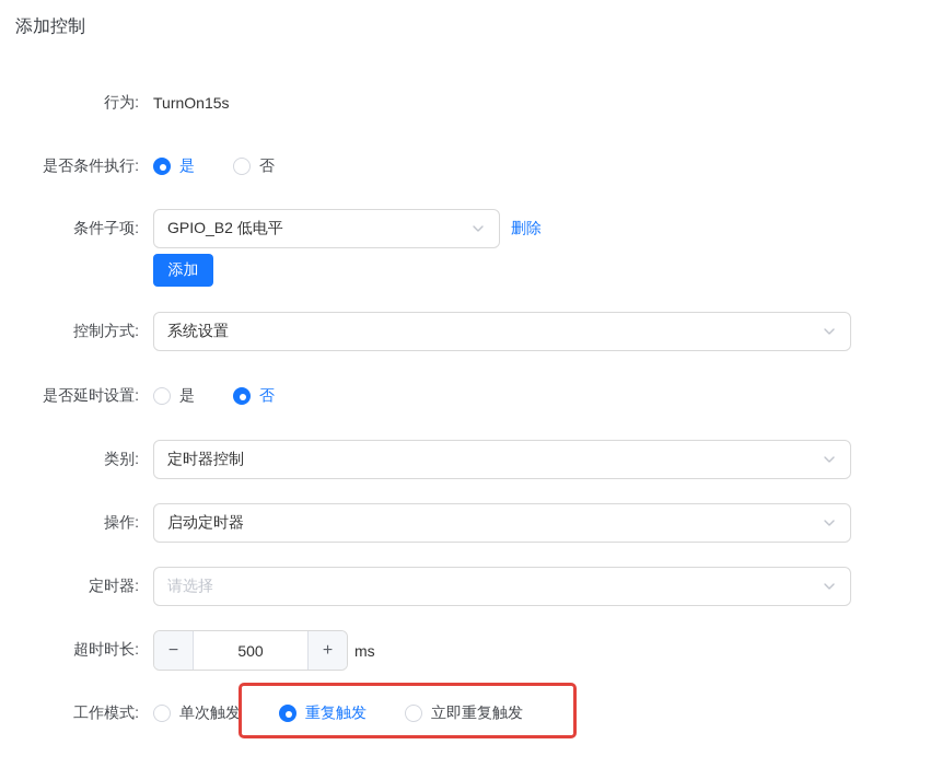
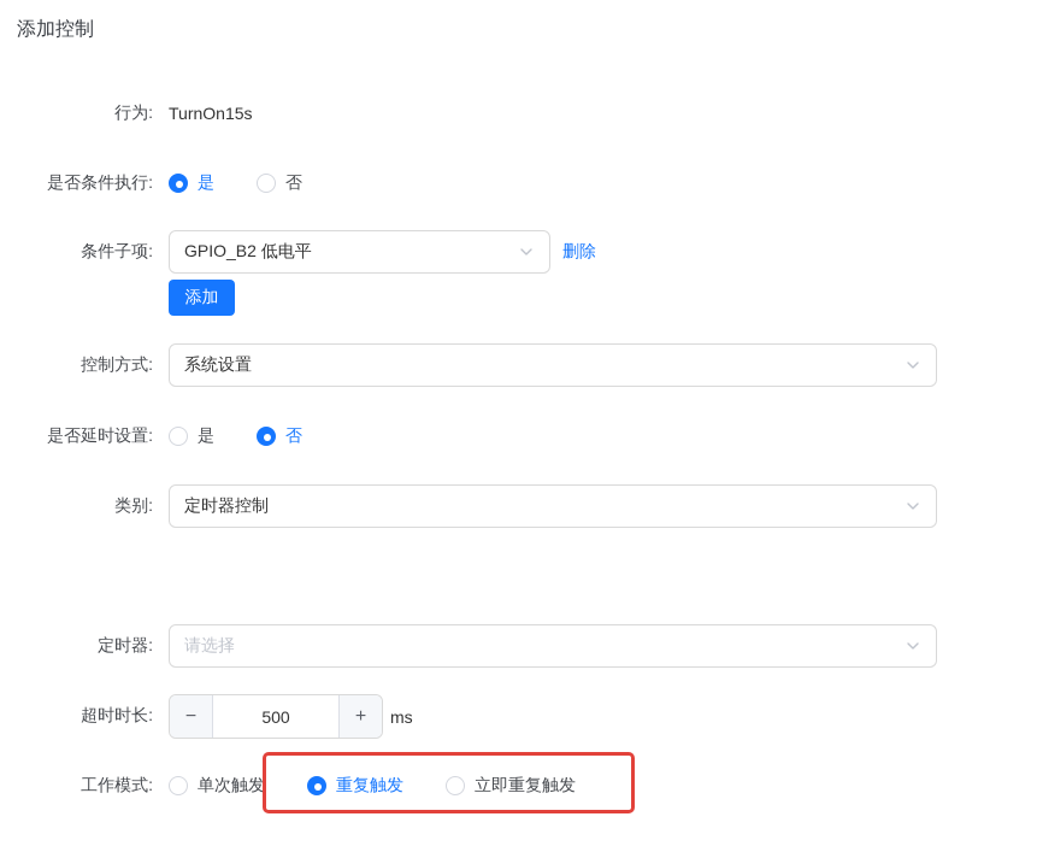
  添加控制
  行为:
  TurnOn15s
  是否条件执行:
  是
  否
  条件子项:
  GPIO_B2 低电平
  删除
  添加
  控制方式:
  系统设置
  是否延时设置:
  是
  否
  类别:
  定时器控制
- 操作:
- 启动定时器
  定时器:
  请选择
  超时时长:
  −
  500
  +
  ms
  工作模式:
  单次触发
  重复触发
  立即重复触发
